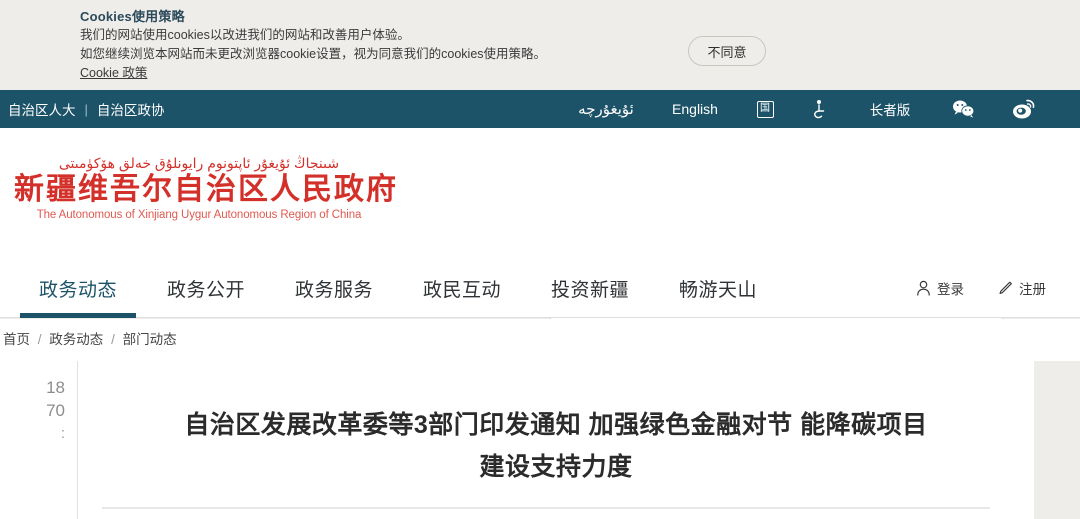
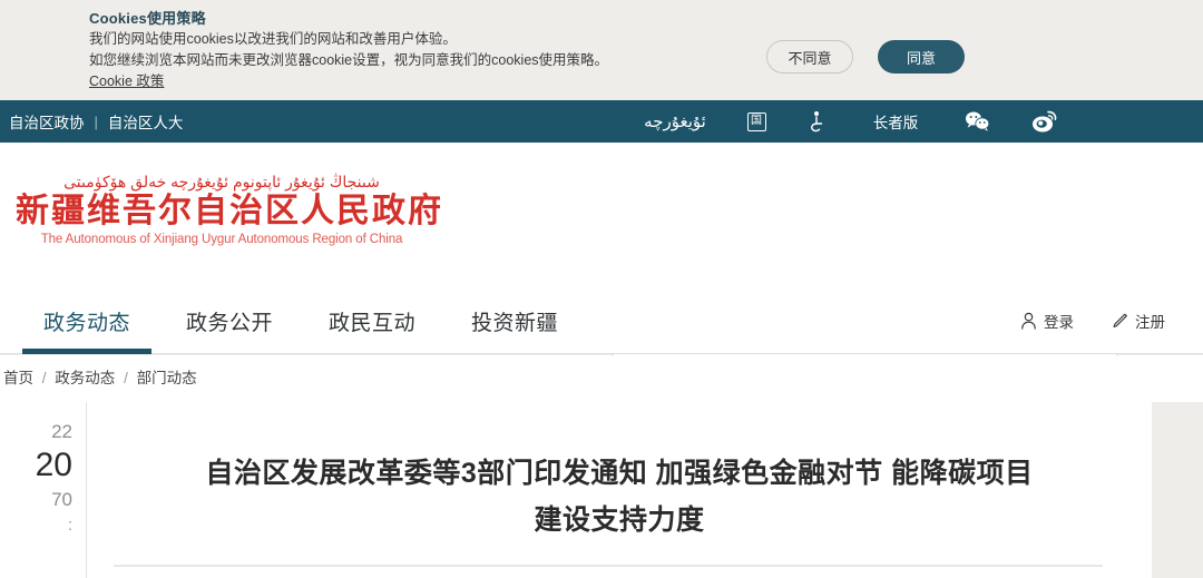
  Cookies使用策略
  我们的网站使用cookies以改进我们的网站和改善用户体验。
  如您继续浏览本网站而未更改浏览器cookie设置，视为同意我们的cookies使用策略。
  Cookie 政策
  不同意
+ 同意
- 自治区人大
+ 自治区政协
  |
- 自治区政协
+ 自治区人大
  ئۇيغۇرچە
- English
  国
  长者版
- شىنجاڭ ئۇيغۇر ئاپتونوم رايونلۇق خەلق ھۆكۈمىتى
+ شىنجاڭ ئۇيغۇر ئاپتونوم ئۇيغۇرچە خەلق ھۆكۈمىتى
  新疆维吾尔自治区人民政府
  The Autonomous of Xinjiang Uygur Autonomous Region of China
  政务动态
  政务公开
- 政务服务
  政民互动
  投资新疆
- 畅游天山
  登录
  注册
  首页 / 政务动态 / 部门动态
- 18
+ 22
+ 20
  70
  :
  自治区发展改革委等3部门印发通知 加强绿色金融对节 能降碳项目建设支持力度
